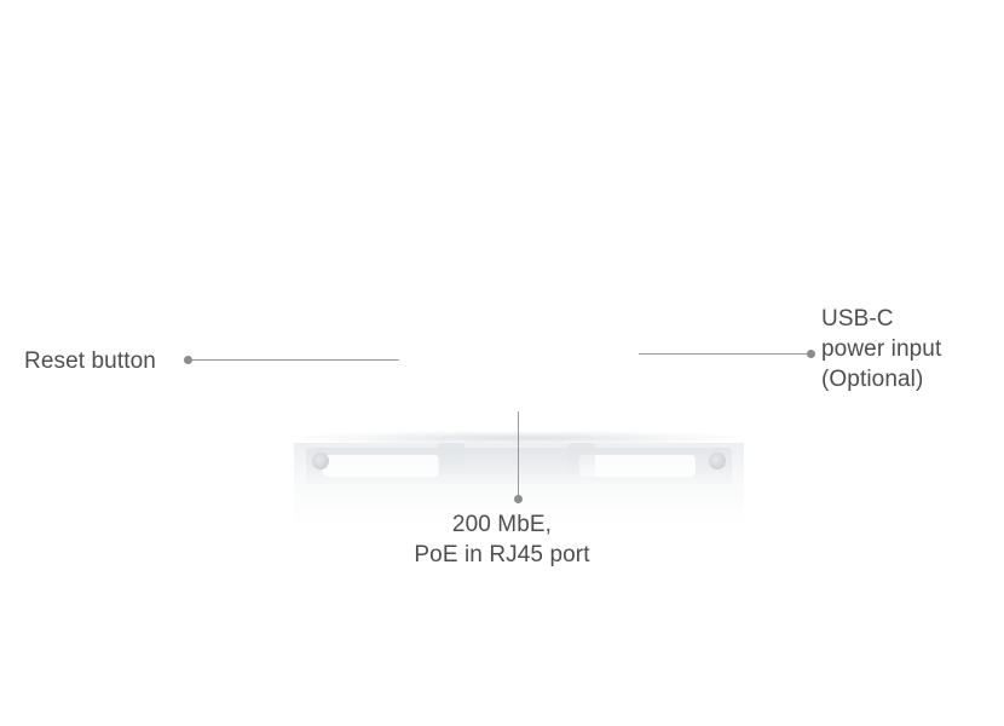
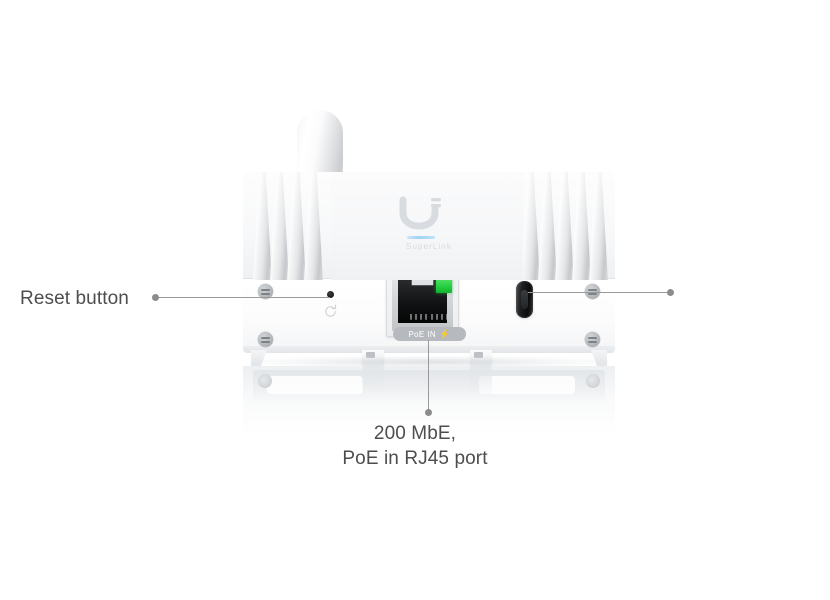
+ SuperLink
+ PoE IN
+ ⚡
  Reset button
- USB-C
- power input
- (Optional)
  200 MbE,
  PoE in RJ45 port
